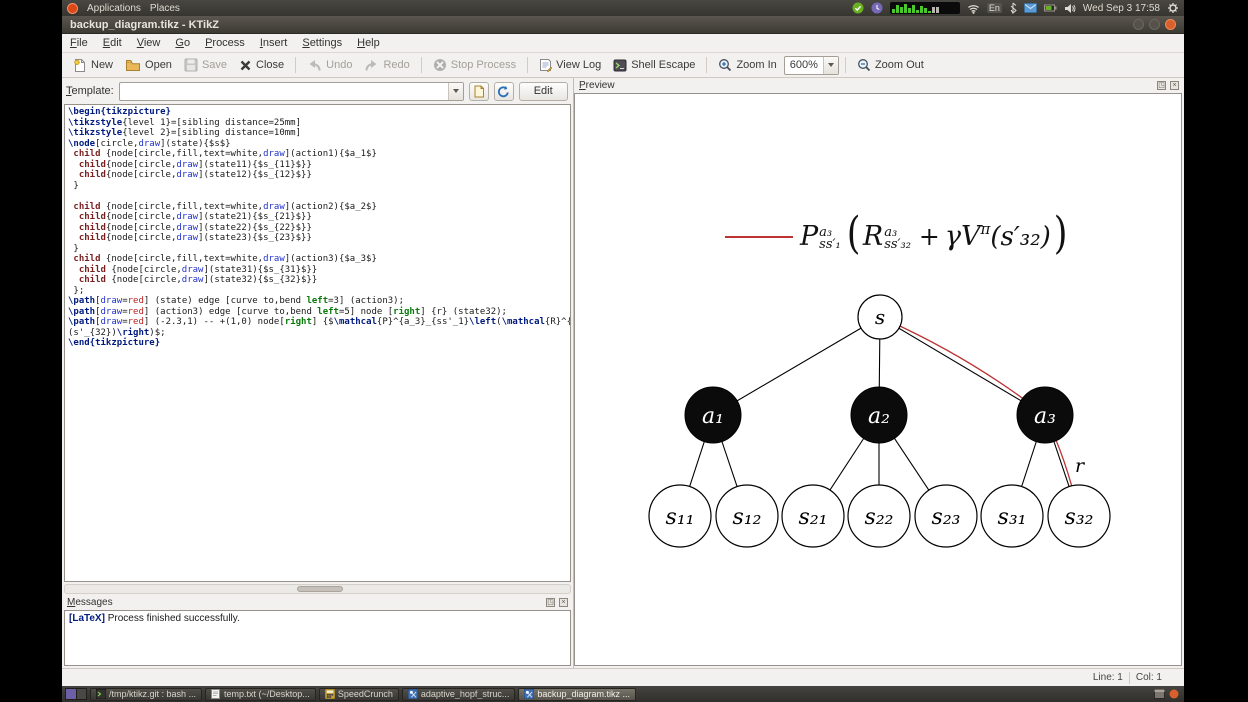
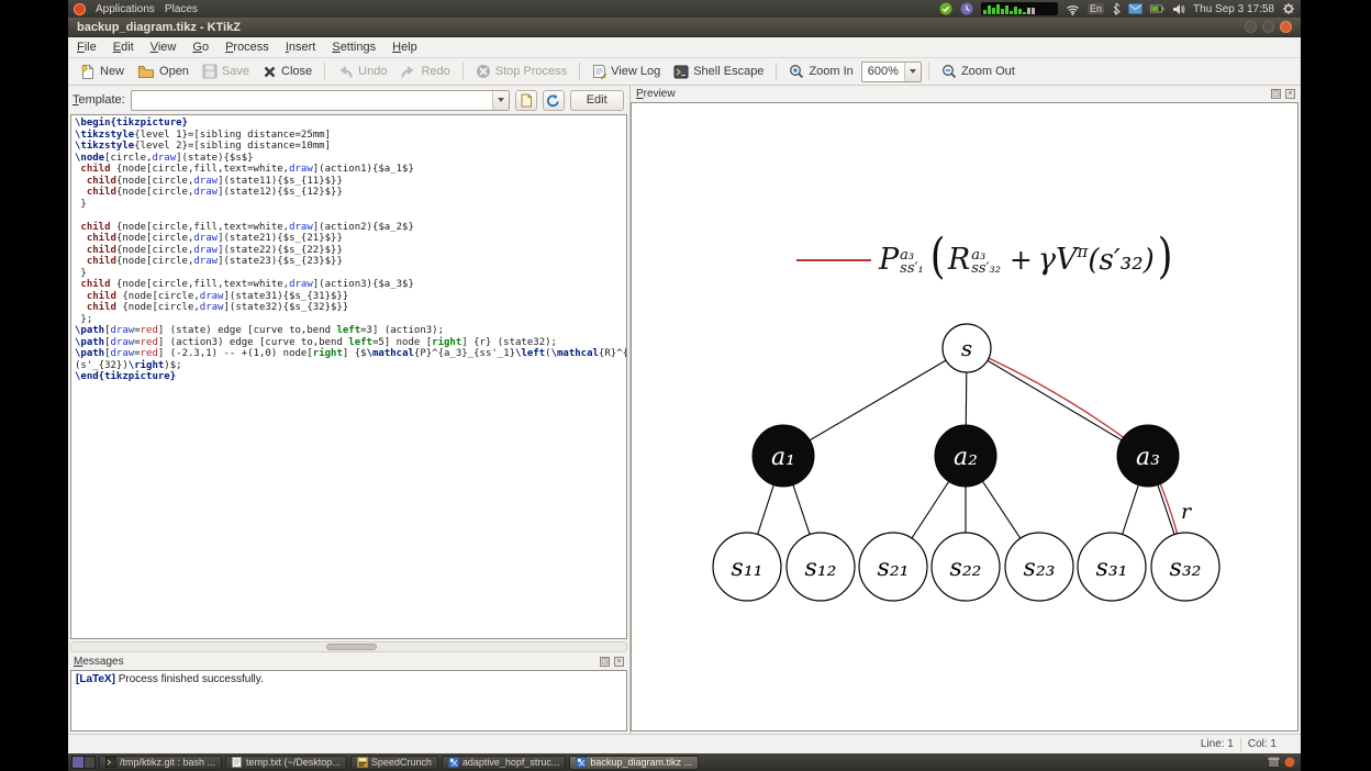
  Applications
  Places
  En
- Wed Sep 3 17:58
+ Thu Sep 3 17:58
  backup_diagram.tikz - KTikZ
  File
  Edit
  View
  Go
  Process
  Insert
  Settings
  Help
  New
  Open
  Save
  Close
  Undo
  Redo
  Stop Process
  View Log
  Shell Escape
  Zoom In
  600%
  Zoom Out
  Template:
  Edit
  \begin{tikzpicture}
  \tikzstyle{level 1}=[sibling distance=25mm]
  \tikzstyle{level 2}=[sibling distance=10mm]
  \node[circle,draw](state){$s$}
  child {node[circle,fill,text=white,draw](action1){$a_1$}
  child{node[circle,draw](state11){$s_{11}$}}
  child{node[circle,draw](state12){$s_{12}$}}
  }
  child {node[circle,fill,text=white,draw](action2){$a_2$}
  child{node[circle,draw](state21){$s_{21}$}}
  child{node[circle,draw](state22){$s_{22}$}}
  child{node[circle,draw](state23){$s_{23}$}}
  }
  child {node[circle,fill,text=white,draw](action3){$a_3$}
  child {node[circle,draw](state31){$s_{31}$}}
  child {node[circle,draw](state32){$s_{32}$}}
  };
  \path[draw=red] (state) edge [curve to,bend left=3] (action3);
  \path[draw=red] (action3) edge [curve to,bend left=5] node [right] {r} (state32);
  \path[draw=red] (-2.3,1) -- +(1,0) node[right] {$\mathcal{P}^{a_3}_{ss'_1}\left(\mathcal{R}^{
  (s'_{32})\right)$;
  \end{tikzpicture}
  Messages
  [LaTeX] Process finished successfully.
  Preview
  P
  a₃
  ss′₁
  (
  R
  a₃
  ss′₃₂
  +
  γV
  π
  (s′₃₂)
  )
  s
  a₁
  a₂
  a₃
  s₁₁
  s₁₂
  s₂₁
  s₂₂
  s₂₃
  s₃₁
  s₃₂
  r
  Line: 1
  Col: 1
  /tmp/ktikz.git : bash ...
  temp.txt (~/Desktop...
  SpeedCrunch
  adaptive_hopf_struc...
  backup_diagram.tikz ...
